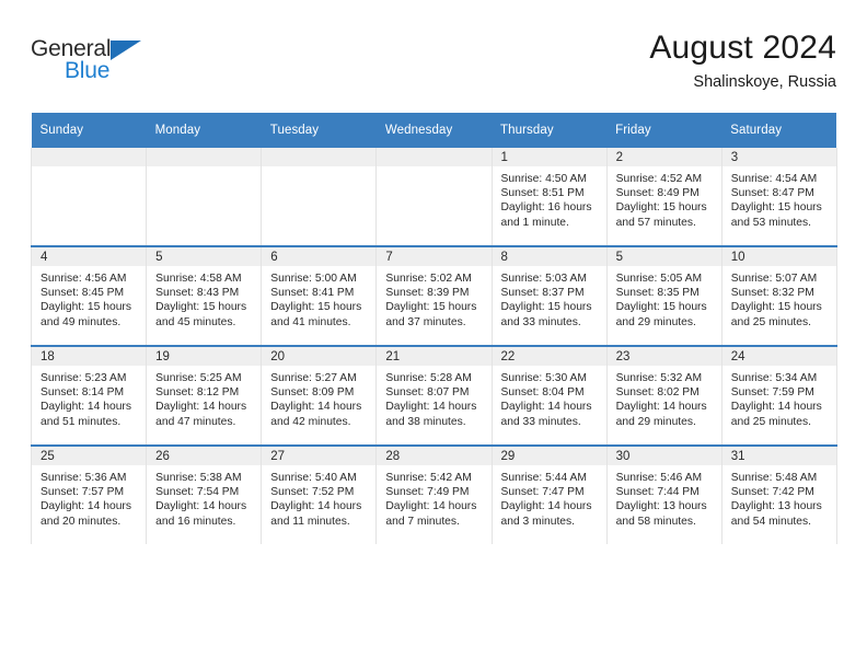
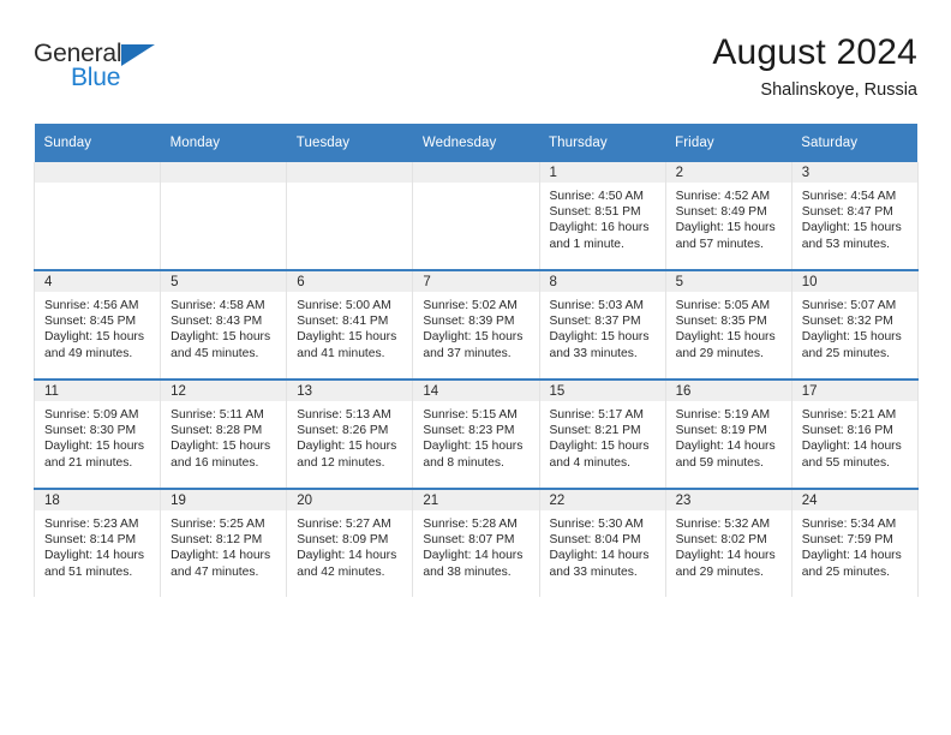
  General
  Blue
  August 2024
  Shalinskoye, Russia
  Sunday	Monday	Tuesday	Wednesday	Thursday	Friday	Saturday
  				1Sunrise: 4:50 AMSunset: 8:51 PMDaylight: 16 hoursand 1 minute.	2Sunrise: 4:52 AMSunset: 8:49 PMDaylight: 15 hoursand 57 minutes.	3Sunrise: 4:54 AMSunset: 8:47 PMDaylight: 15 hoursand 53 minutes.
  4Sunrise: 4:56 AMSunset: 8:45 PMDaylight: 15 hoursand 49 minutes.	5Sunrise: 4:58 AMSunset: 8:43 PMDaylight: 15 hoursand 45 minutes.	6Sunrise: 5:00 AMSunset: 8:41 PMDaylight: 15 hoursand 41 minutes.	7Sunrise: 5:02 AMSunset: 8:39 PMDaylight: 15 hoursand 37 minutes.	8Sunrise: 5:03 AMSunset: 8:37 PMDaylight: 15 hoursand 33 minutes.	5Sunrise: 5:05 AMSunset: 8:35 PMDaylight: 15 hoursand 29 minutes.	10Sunrise: 5:07 AMSunset: 8:32 PMDaylight: 15 hoursand 25 minutes.
+ 11Sunrise: 5:09 AMSunset: 8:30 PMDaylight: 15 hoursand 21 minutes.	12Sunrise: 5:11 AMSunset: 8:28 PMDaylight: 15 hoursand 16 minutes.	13Sunrise: 5:13 AMSunset: 8:26 PMDaylight: 15 hoursand 12 minutes.	14Sunrise: 5:15 AMSunset: 8:23 PMDaylight: 15 hoursand 8 minutes.	15Sunrise: 5:17 AMSunset: 8:21 PMDaylight: 15 hoursand 4 minutes.	16Sunrise: 5:19 AMSunset: 8:19 PMDaylight: 14 hoursand 59 minutes.	17Sunrise: 5:21 AMSunset: 8:16 PMDaylight: 14 hoursand 55 minutes.
  18Sunrise: 5:23 AMSunset: 8:14 PMDaylight: 14 hoursand 51 minutes.	19Sunrise: 5:25 AMSunset: 8:12 PMDaylight: 14 hoursand 47 minutes.	20Sunrise: 5:27 AMSunset: 8:09 PMDaylight: 14 hoursand 42 minutes.	21Sunrise: 5:28 AMSunset: 8:07 PMDaylight: 14 hoursand 38 minutes.	22Sunrise: 5:30 AMSunset: 8:04 PMDaylight: 14 hoursand 33 minutes.	23Sunrise: 5:32 AMSunset: 8:02 PMDaylight: 14 hoursand 29 minutes.	24Sunrise: 5:34 AMSunset: 7:59 PMDaylight: 14 hoursand 25 minutes.
- 25Sunrise: 5:36 AMSunset: 7:57 PMDaylight: 14 hoursand 20 minutes.	26Sunrise: 5:38 AMSunset: 7:54 PMDaylight: 14 hoursand 16 minutes.	27Sunrise: 5:40 AMSunset: 7:52 PMDaylight: 14 hoursand 11 minutes.	28Sunrise: 5:42 AMSunset: 7:49 PMDaylight: 14 hoursand 7 minutes.	29Sunrise: 5:44 AMSunset: 7:47 PMDaylight: 14 hoursand 3 minutes.	30Sunrise: 5:46 AMSunset: 7:44 PMDaylight: 13 hoursand 58 minutes.	31Sunrise: 5:48 AMSunset: 7:42 PMDaylight: 13 hoursand 54 minutes.
